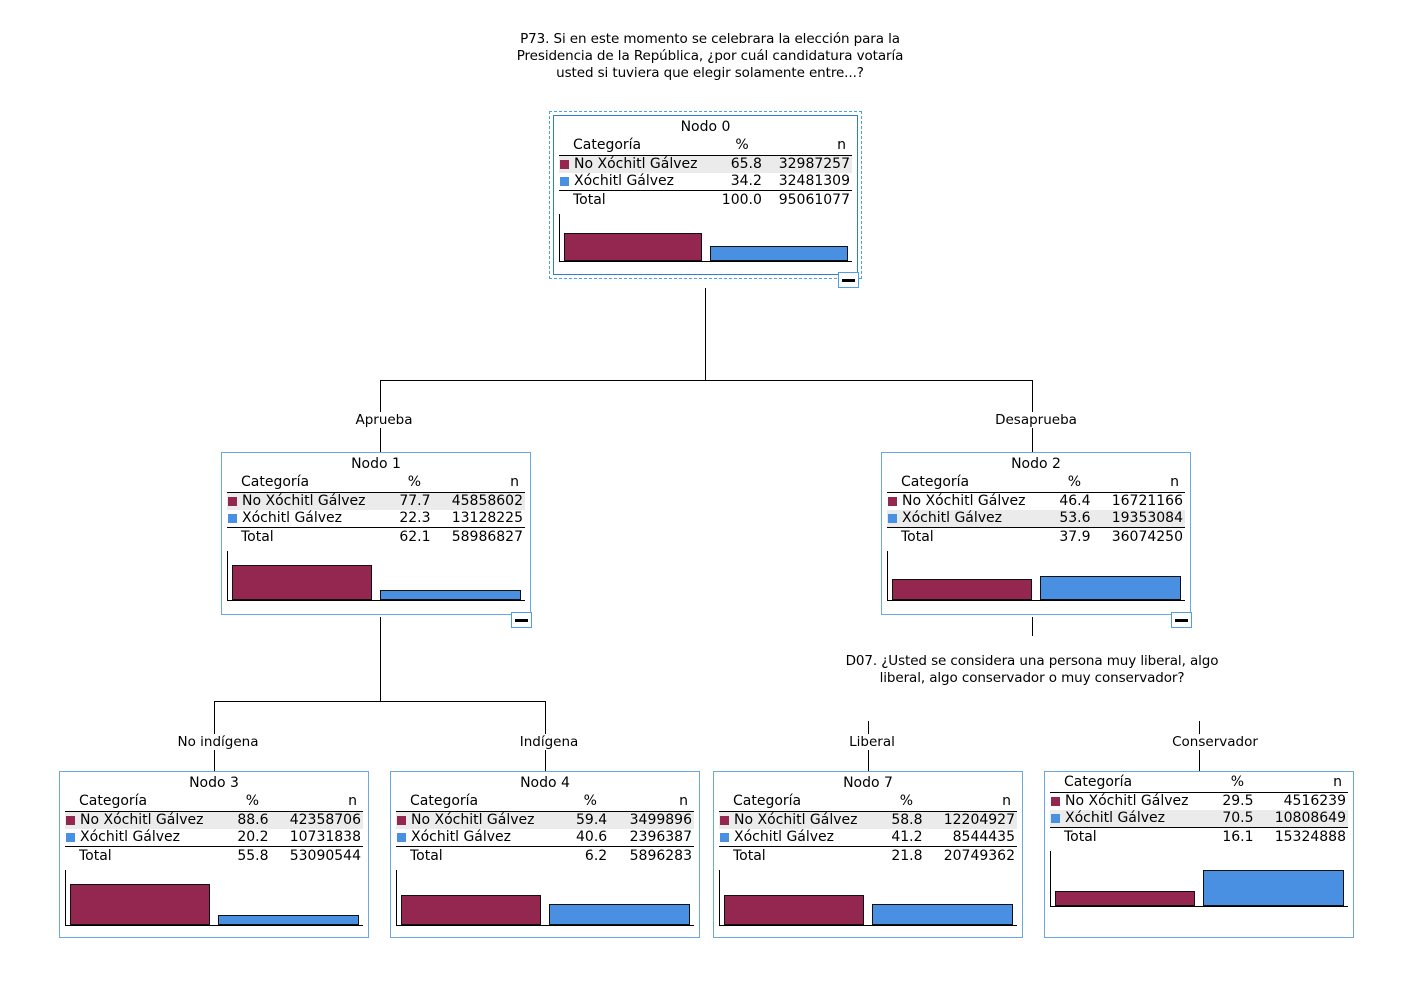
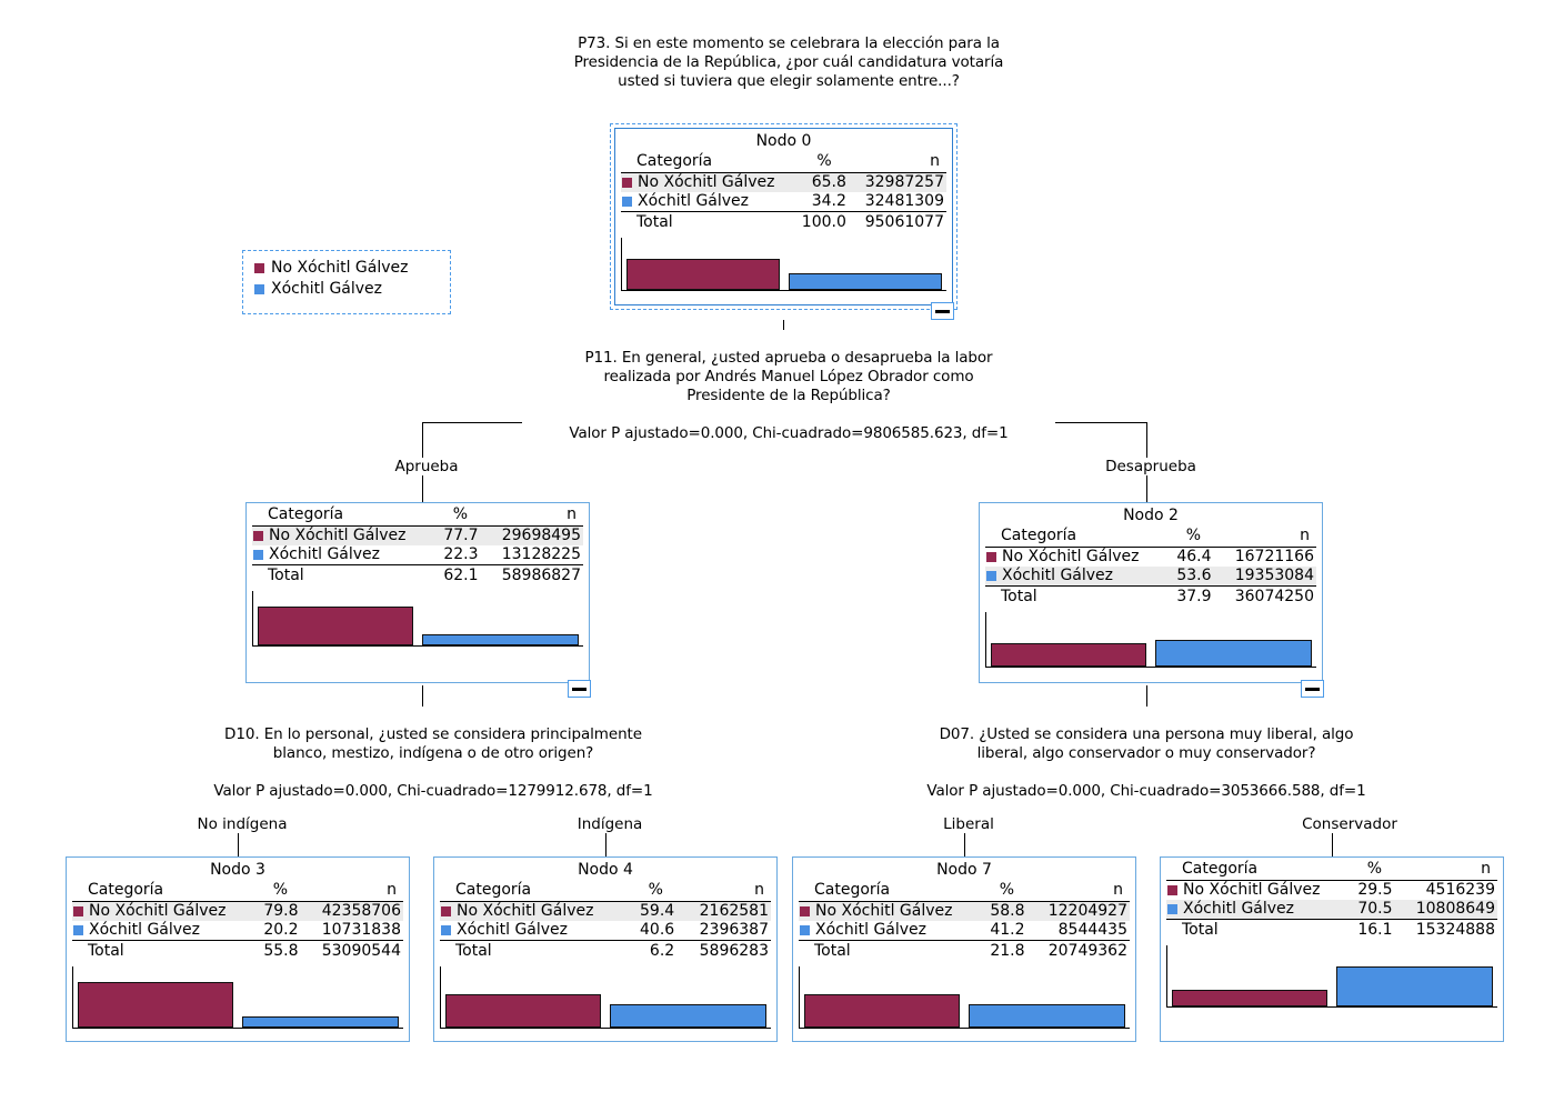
  P73. Si en este momento se celebrara la elección para la
  Presidencia de la República, ¿por cuál candidatura votaría
  usted si tuviera que elegir solamente entre...?
+ No Xóchitl Gálvez
+ Xóchitl Gálvez
+ P11. En general, ¿usted aprueba o desaprueba la labor
+ realizada por Andrés Manuel López Obrador como
+ Presidente de la República?
+ Valor P ajustado=0.000, Chi-cuadrado=9806585.623, df=1
  Aprueba
  Desaprueba
+ D10. En lo personal, ¿usted se considera principalmente
+ blanco, mestizo, indígena o de otro origen?
+ Valor P ajustado=0.000, Chi-cuadrado=1279912.678, df=1
  No indígena
  Indígena
  D07. ¿Usted se considera una persona muy liberal, algo
  liberal, algo conservador o muy conservador?
+ Valor P ajustado=0.000, Chi-cuadrado=3053666.588, df=1
  Liberal
  Conservador
  Nodo 0
  Categoría	%	n
  No Xóchitl Gálvez	65.8	32987257
  Xóchitl Gálvez	34.2	32481309
  Total	100.0	95061077
- Nodo 1
  Categoría	%	n
- No Xóchitl Gálvez	77.7	45858602
+ No Xóchitl Gálvez	77.7	29698495
  Xóchitl Gálvez	22.3	13128225
  Total	62.1	58986827
  Nodo 2
  Categoría	%	n
  No Xóchitl Gálvez	46.4	16721166
  Xóchitl Gálvez	53.6	19353084
  Total	37.9	36074250
  Nodo 3
  Categoría	%	n
- No Xóchitl Gálvez	88.6	42358706
+ No Xóchitl Gálvez	79.8	42358706
  Xóchitl Gálvez	20.2	10731838
  Total	55.8	53090544
  Nodo 4
  Categoría	%	n
- No Xóchitl Gálvez	59.4	3499896
+ No Xóchitl Gálvez	59.4	2162581
  Xóchitl Gálvez	40.6	2396387
  Total	6.2	5896283
  Nodo 7
  Categoría	%	n
  No Xóchitl Gálvez	58.8	12204927
  Xóchitl Gálvez	41.2	8544435
  Total	21.8	20749362
  Categoría	%	n
  No Xóchitl Gálvez	29.5	4516239
  Xóchitl Gálvez	70.5	10808649
  Total	16.1	15324888
